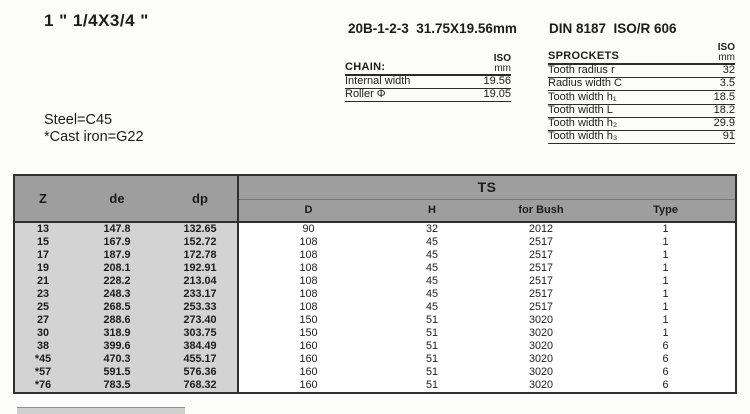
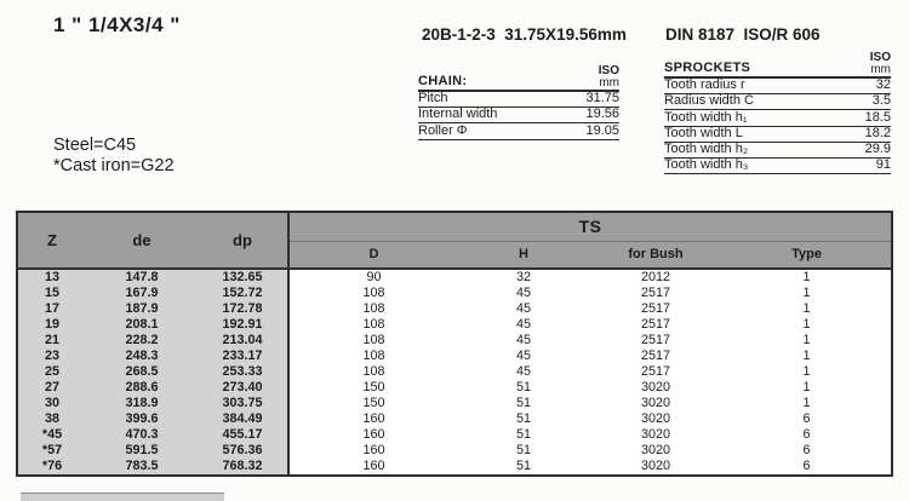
  1 " 1/4X3/4 "
  20B-1-2-3 31.75X19.56mm
  DIN 8187 ISO/R 606
  Steel=C45
  *Cast iron=G22
  CHAIN:
  ISO
  mm
+ Pitch
+ 31.75
  Internal width
  19.56
  Roller Φ
  19.05
  SPROCKETS
  ISO
  mm
  Tooth radius r
  32
  Radius width C
  3.5
  Tooth width h₁
  18.5
  Tooth width L
  18.2
  Tooth width h₂
  29.9
  Tooth width h₃
  91
  Z	de	dp	TS
  D	H	for Bush	Type
  13	147.8	132.65	90	32	2012	1
  15	167.9	152.72	108	45	2517	1
  17	187.9	172.78	108	45	2517	1
  19	208.1	192.91	108	45	2517	1
  21	228.2	213.04	108	45	2517	1
  23	248.3	233.17	108	45	2517	1
  25	268.5	253.33	108	45	2517	1
  27	288.6	273.40	150	51	3020	1
  30	318.9	303.75	150	51	3020	1
  38	399.6	384.49	160	51	3020	6
  *45	470.3	455.17	160	51	3020	6
  *57	591.5	576.36	160	51	3020	6
  *76	783.5	768.32	160	51	3020	6
